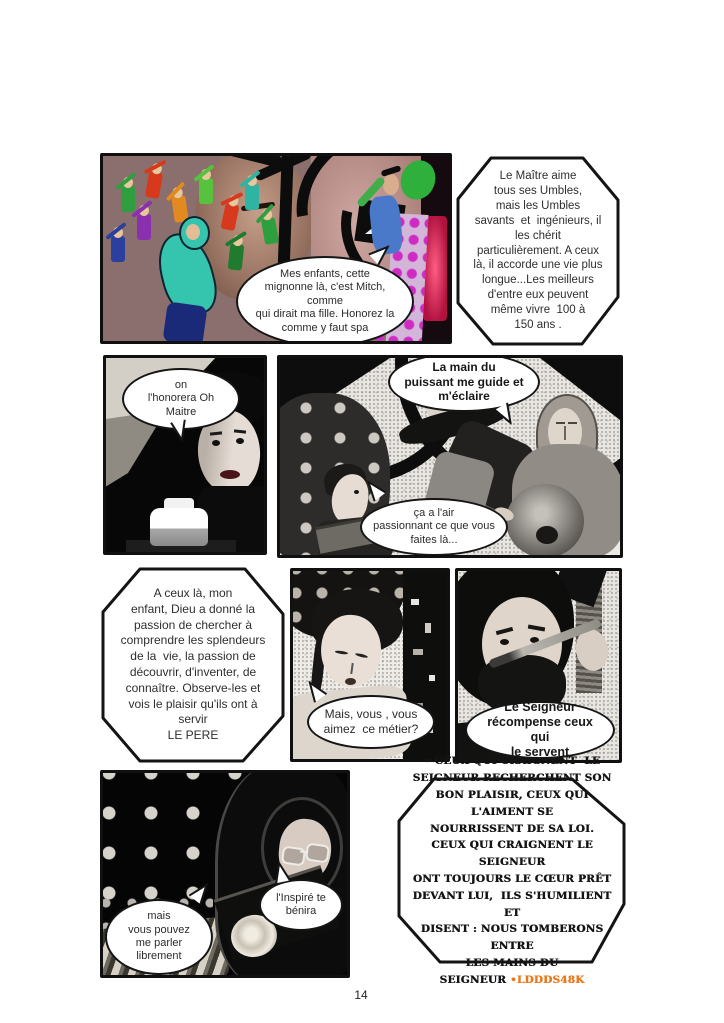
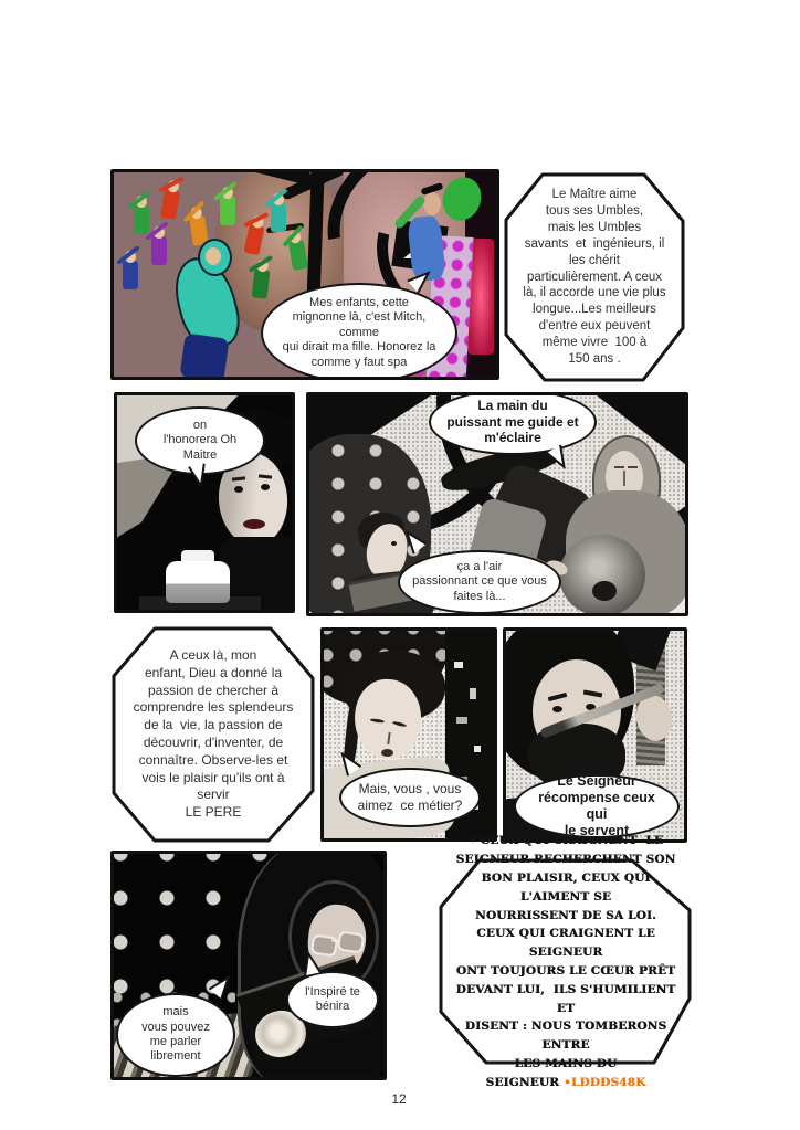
  Mes enfants, cette
  mignonne là, c'est Mitch, comme
  qui dirait ma fille. Honorez la
  comme y faut spa
  Le Maître aime
  tous ses Umbles,
  mais les Umbles
  savants et ingénieurs, il
  les chérit
  particulièrement. A ceux
  là, il accorde une vie plus
  longue...Les meilleurs
  d'entre eux peuvent
  même vivre 100 à
  150 ans .
  on
  l'honorera Oh
  Maitre
  La main du
  puissant me guide et
  m'éclaire
  ça a l'air
  passionnant ce que vous
  faites là...
  A ceux là, mon
  enfant, Dieu a donné la
  passion de chercher à
  comprendre les splendeurs
  de la vie, la passion de
  découvrir, d'inventer, de
  connaître. Observe-les et
  vois le plaisir qu'ils ont à
  servir
  LE PERE
  Mais, vous , vous
  aimez ce métier?
  Le Seigneur
  récompense ceux qui
  le servent
  l'Inspiré te
  bénira
  mais
  vous pouvez
  me parler
  librement
  • CEUX QUI CRAIGNENT LE
  SEIGNEUR RECHERCHENT SON
  BON PLAISIR, CEUX QUI L'AIMENT SE
  NOURRISSENT DE SA LOI.
  CEUX QUI CRAIGNENT LE SEIGNEUR
  ONT TOUJOURS LE CŒUR PRÊT
  DEVANT LUI, ILS S'HUMILIENT ET
  DISENT : NOUS TOMBERONS ENTRE
  LES MAINS DU
  SEIGNEUR •LDDDS48K
- 14
+ 12
